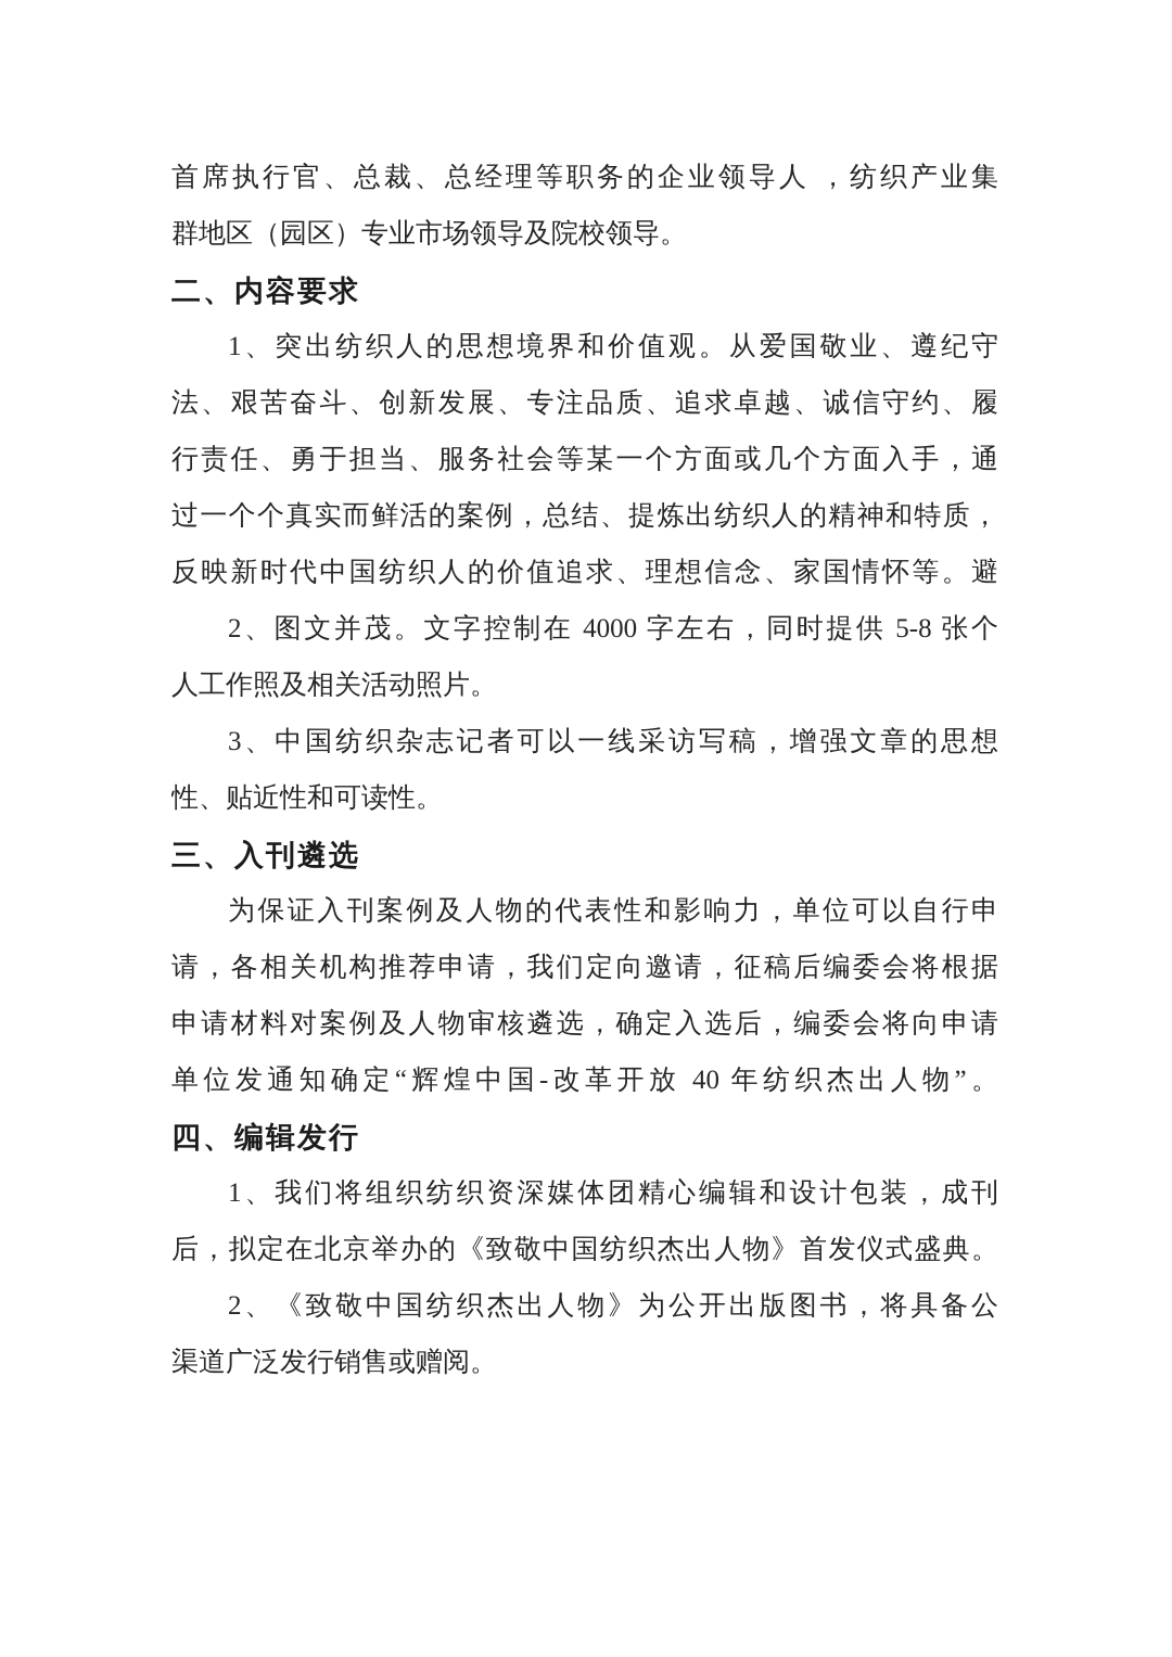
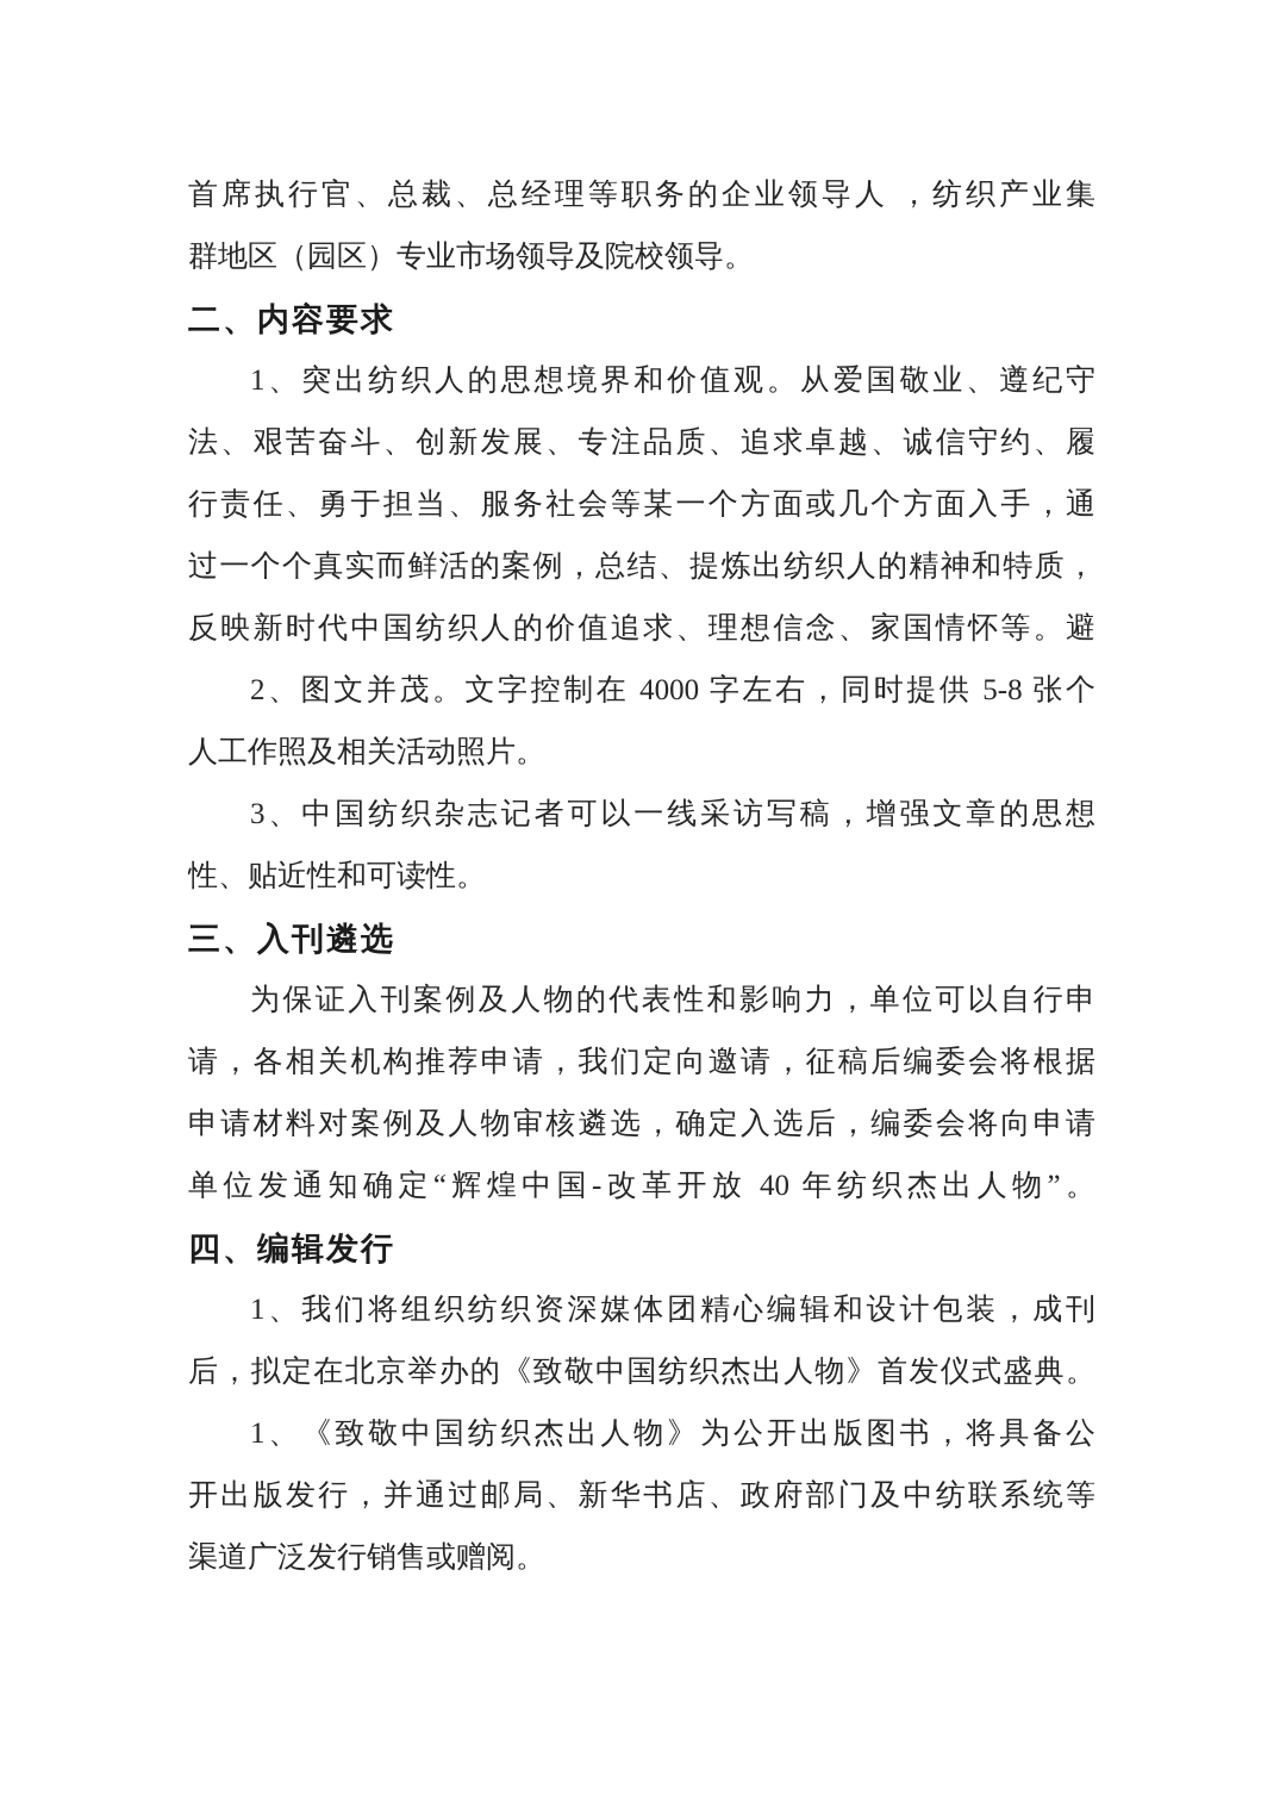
  首席执行官、总裁、总经理等职务的企业领导人 ，纺织产业集
  群地区（园区）专业市场领导及院校领导。
  二、内容要求
  1、突出纺织人的思想境界和价值观。从爱国敬业、遵纪守
  法、艰苦奋斗、创新发展、专注品质、追求卓越、诚信守约、履
  行责任、勇于担当、服务社会等某一个方面或几个方面入手，通
  过一个个真实而鲜活的案例，总结、提炼出纺织人的精神和特质，
  反映新时代中国纺织人的价值追求、理想信念、家国情怀等。避
  2、图文并茂。文字控制在 4000 字左右，同时提供 5-8 张个
  人工作照及相关活动照片。
  3、中国纺织杂志记者可以一线采访写稿，增强文章的思想
  性、贴近性和可读性。
  三、入刊遴选
  为保证入刊案例及人物的代表性和影响力，单位可以自行申
  请，各相关机构推荐申请，我们定向邀请，征稿后编委会将根据
  申请材料对案例及人物审核遴选，确定入选后，编委会将向申请
  单位发通知确定“辉煌中国-改革开放 40 年纺织杰出人物”。
  四、编辑发行
  1、我们将组织纺织资深媒体团精心编辑和设计包装，成刊
  后，拟定在北京举办的《致敬中国纺织杰出人物》首发仪式盛典。
- 2、《致敬中国纺织杰出人物》为公开出版图书，将具备公
+ 1、《致敬中国纺织杰出人物》为公开出版图书，将具备公
+ 开出版发行，并通过邮局、新华书店、政府部门及中纺联系统等
  渠道广泛发行销售或赠阅。
